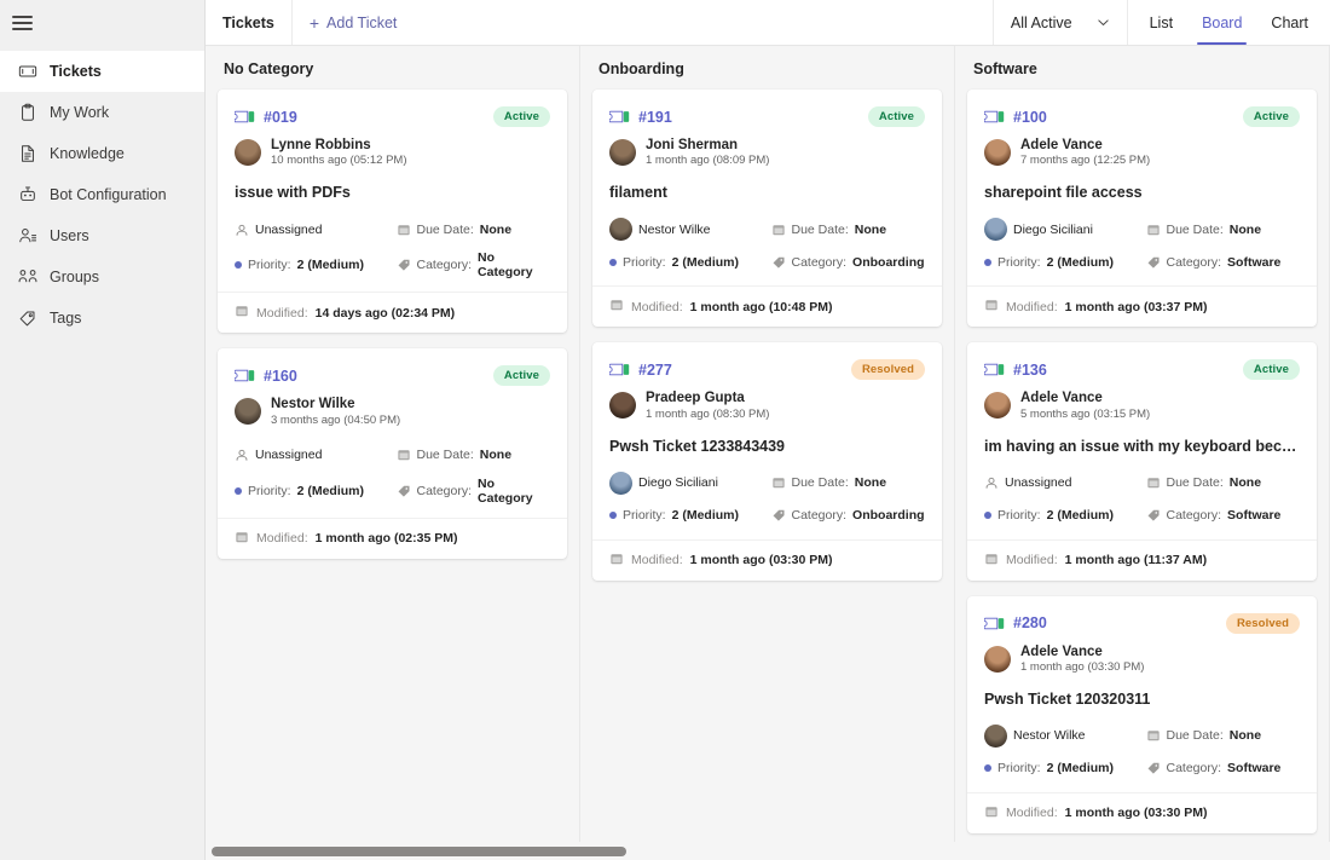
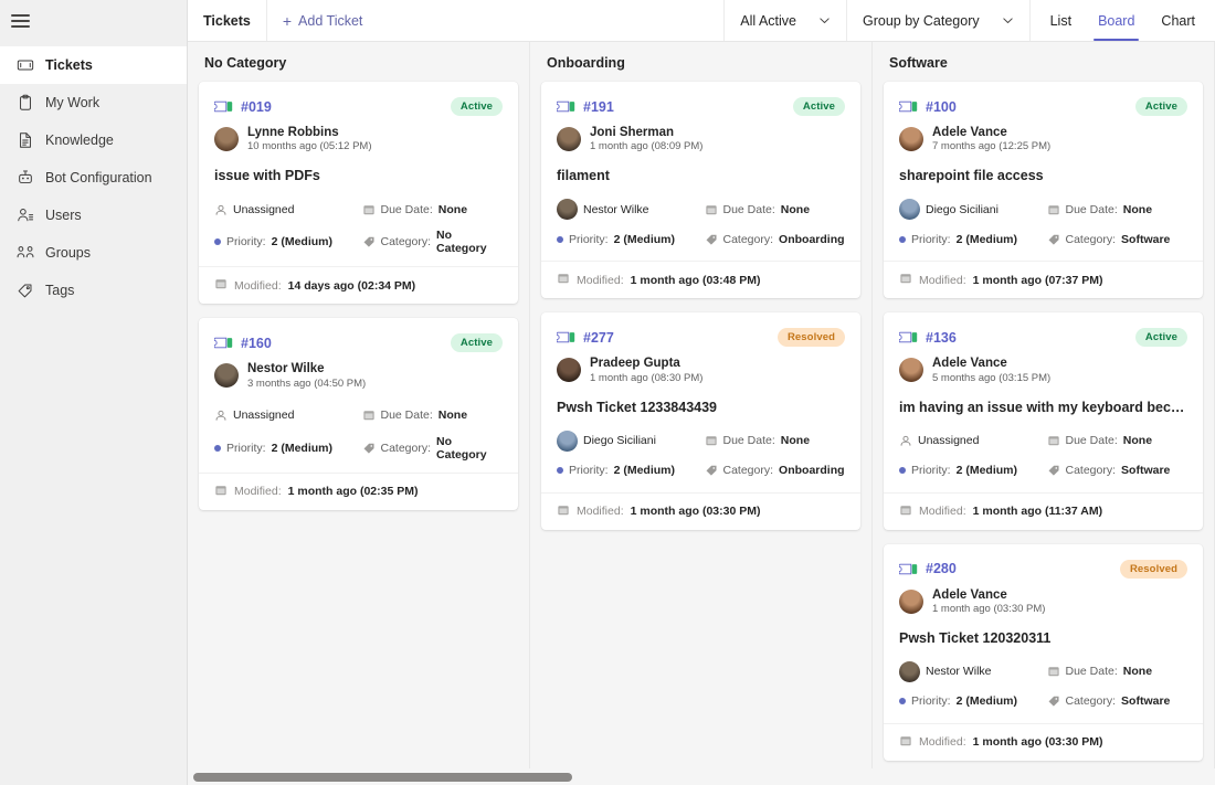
  Tickets
  My Work
  Knowledge
  Bot Configuration
  Users
  Groups
  Tags
  Tickets
  +
  Add Ticket
  All Active
+ Group by Category
  List
  Board
  Chart
  No Category
  #019
  Active
  Lynne Robbins
  10 months ago (05:12 PM)
  issue with PDFs
  Unassigned
  Due Date:
  None
  Priority:
  2 (Medium)
  Category:
  No Category
  Modified:
  14 days ago (02:34 PM)
  #160
  Active
  Nestor Wilke
  3 months ago (04:50 PM)
  Unassigned
  Due Date:
  None
  Priority:
  2 (Medium)
  Category:
  No Category
  Modified:
  1 month ago (02:35 PM)
  Onboarding
  #191
  Active
  Joni Sherman
  1 month ago (08:09 PM)
  filament
  Nestor Wilke
  Due Date:
  None
  Priority:
  2 (Medium)
  Category:
  Onboarding
  Modified:
- 1 month ago (10:48 PM)
+ 1 month ago (03:48 PM)
  #277
  Resolved
  Pradeep Gupta
  1 month ago (08:30 PM)
  Pwsh Ticket 1233843439
  Diego Siciliani
  Due Date:
  None
  Priority:
  2 (Medium)
  Category:
  Onboarding
  Modified:
  1 month ago (03:30 PM)
  Software
  #100
  Active
  Adele Vance
  7 months ago (12:25 PM)
  sharepoint file access
  Diego Siciliani
  Due Date:
  None
  Priority:
  2 (Medium)
  Category:
  Software
  Modified:
- 1 month ago (03:37 PM)
+ 1 month ago (07:37 PM)
  #136
  Active
  Adele Vance
  5 months ago (03:15 PM)
  im having an issue with my keyboard becau
  Unassigned
  Due Date:
  None
  Priority:
  2 (Medium)
  Category:
  Software
  Modified:
  1 month ago (11:37 AM)
  #280
  Resolved
  Adele Vance
  1 month ago (03:30 PM)
  Pwsh Ticket 120320311
  Nestor Wilke
  Due Date:
  None
  Priority:
  2 (Medium)
  Category:
  Software
  Modified:
  1 month ago (03:30 PM)
